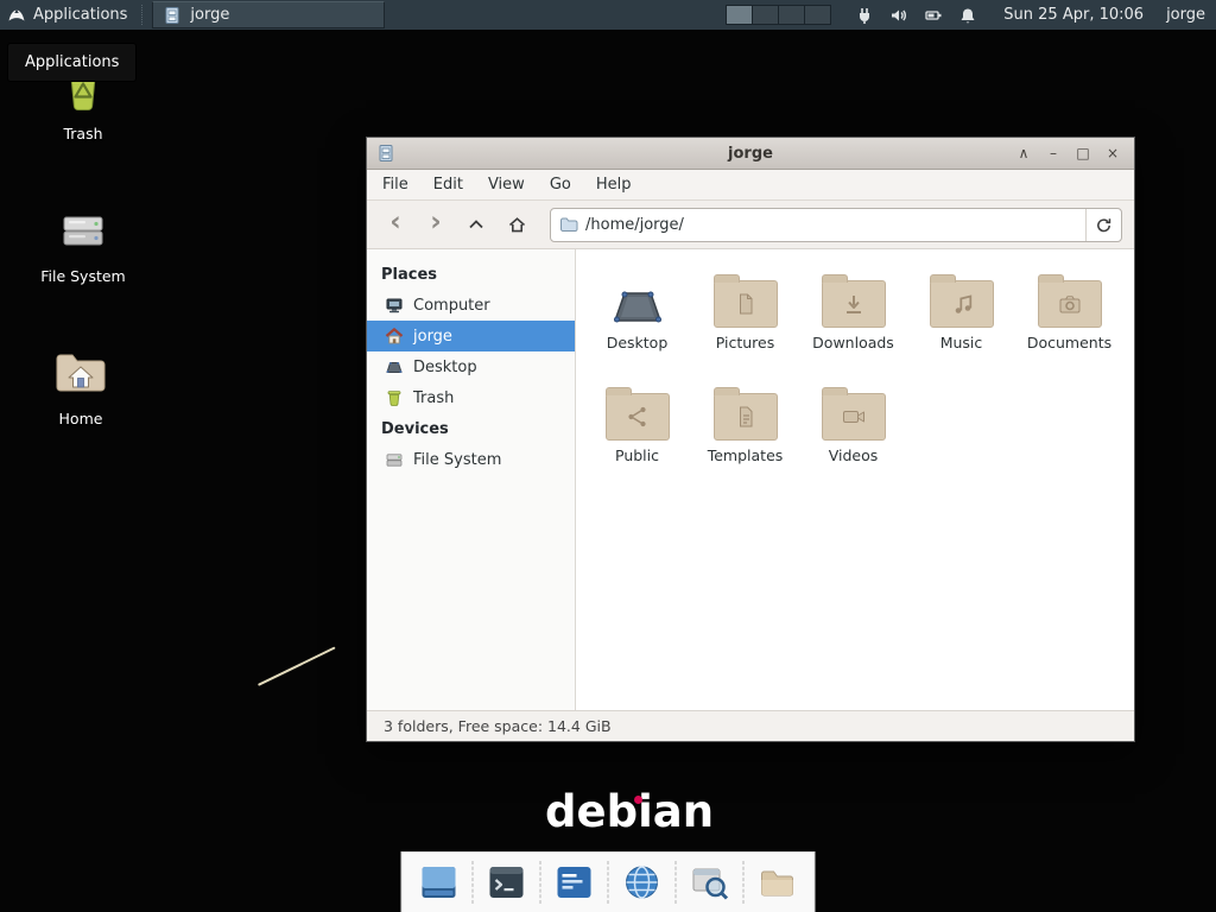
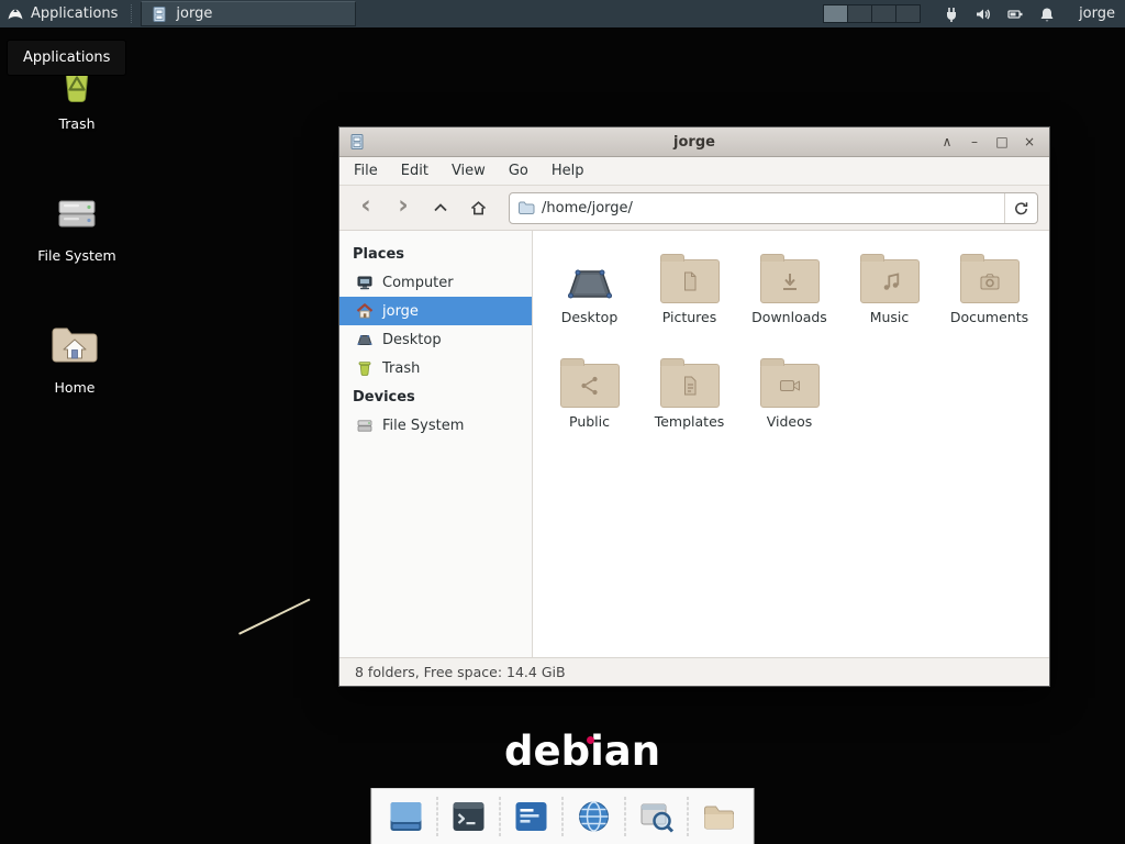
  Applications
  jorge
- Sun 25 Apr, 10:06
  jorge
  Applications
  Trash
  File System
  Home
  debian
  jorge
  ∧
  –
  □
  ×
  File
  Edit
  View
  Go
  Help
  ‹
  ›
  /home/jorge/
  Places
  Computer
  jorge
  Desktop
  Trash
  Devices
  File System
  Desktop
  Pictures
  Downloads
  Music
  Documents
  Public
  Templates
  Videos
- 3 folders, Free space: 14.4 GiB
+ 8 folders, Free space: 14.4 GiB
